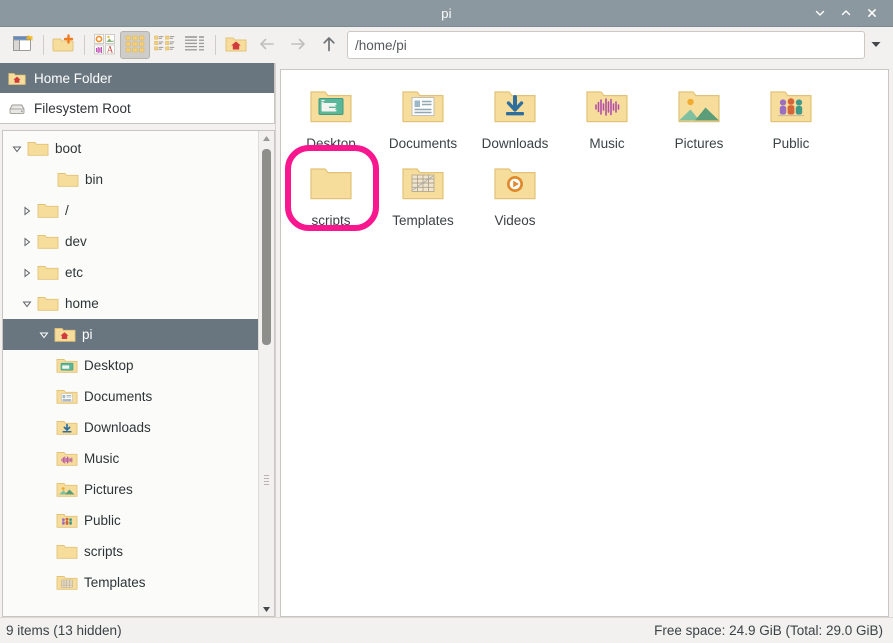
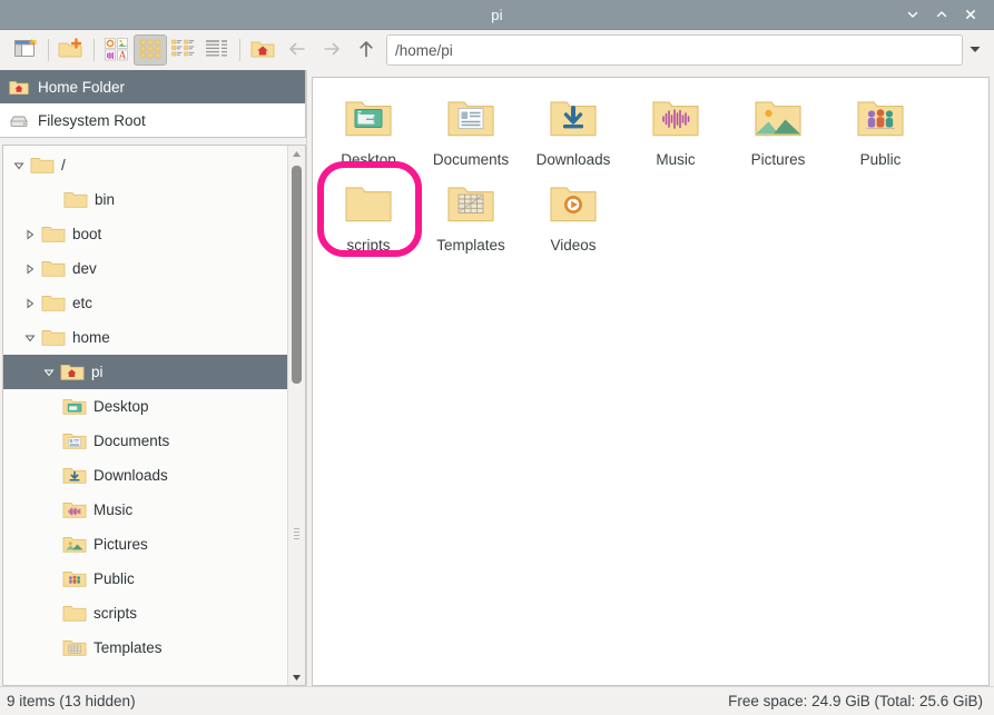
  pi
  A
  /home/pi
  Home Folder
  Filesystem Root
- boot
+ /
  bin
- /
+ boot
  dev
  etc
  home
  pi
  Desktop
  Documents
  Downloads
  Music
  Pictures
  Public
  scripts
  Templates
  Desktop
  Documents
  Downloads
  Music
  Pictures
  Public
  scripts
  Templates
  Videos
  9 items (13 hidden)
- Free space: 24.9 GiB (Total: 29.0 GiB)
+ Free space: 24.9 GiB (Total: 25.6 GiB)
